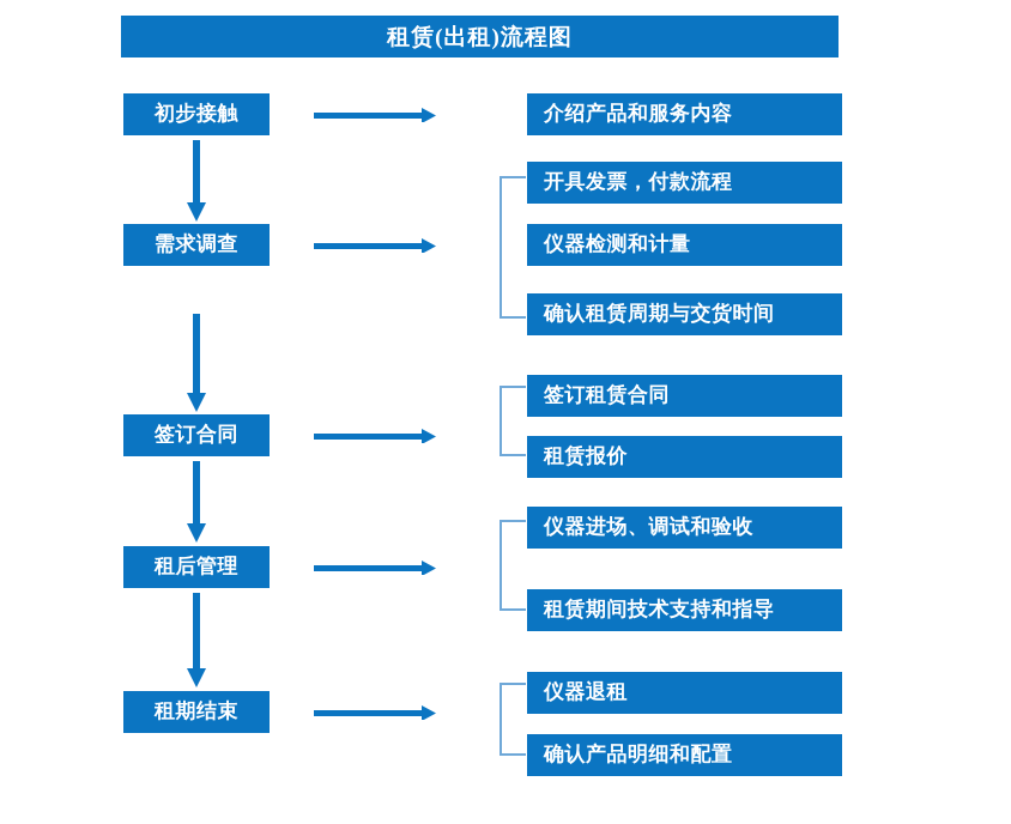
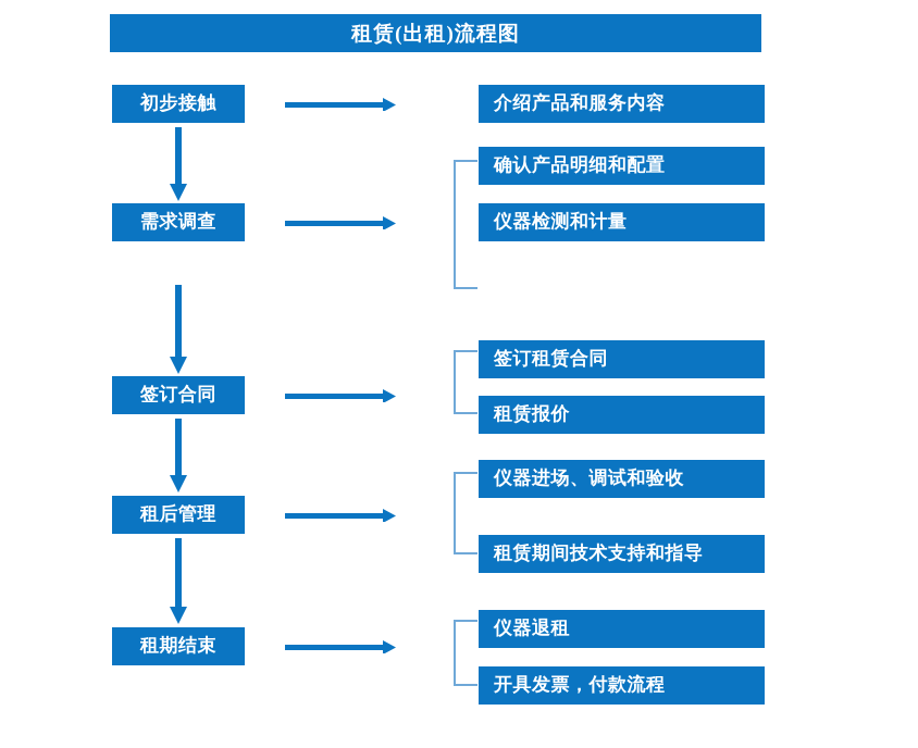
  租赁(出租)流程图
  初步接触
  需求调查
  签订合同
  租后管理
  租期结束
  介绍产品和服务内容
- 开具发票，付款流程
+ 确认产品明细和配置
  仪器检测和计量
- 确认租赁周期与交货时间
  签订租赁合同
  租赁报价
  仪器进场、调试和验收
  租赁期间技术支持和指导
  仪器退租
- 确认产品明细和配置
+ 开具发票，付款流程
